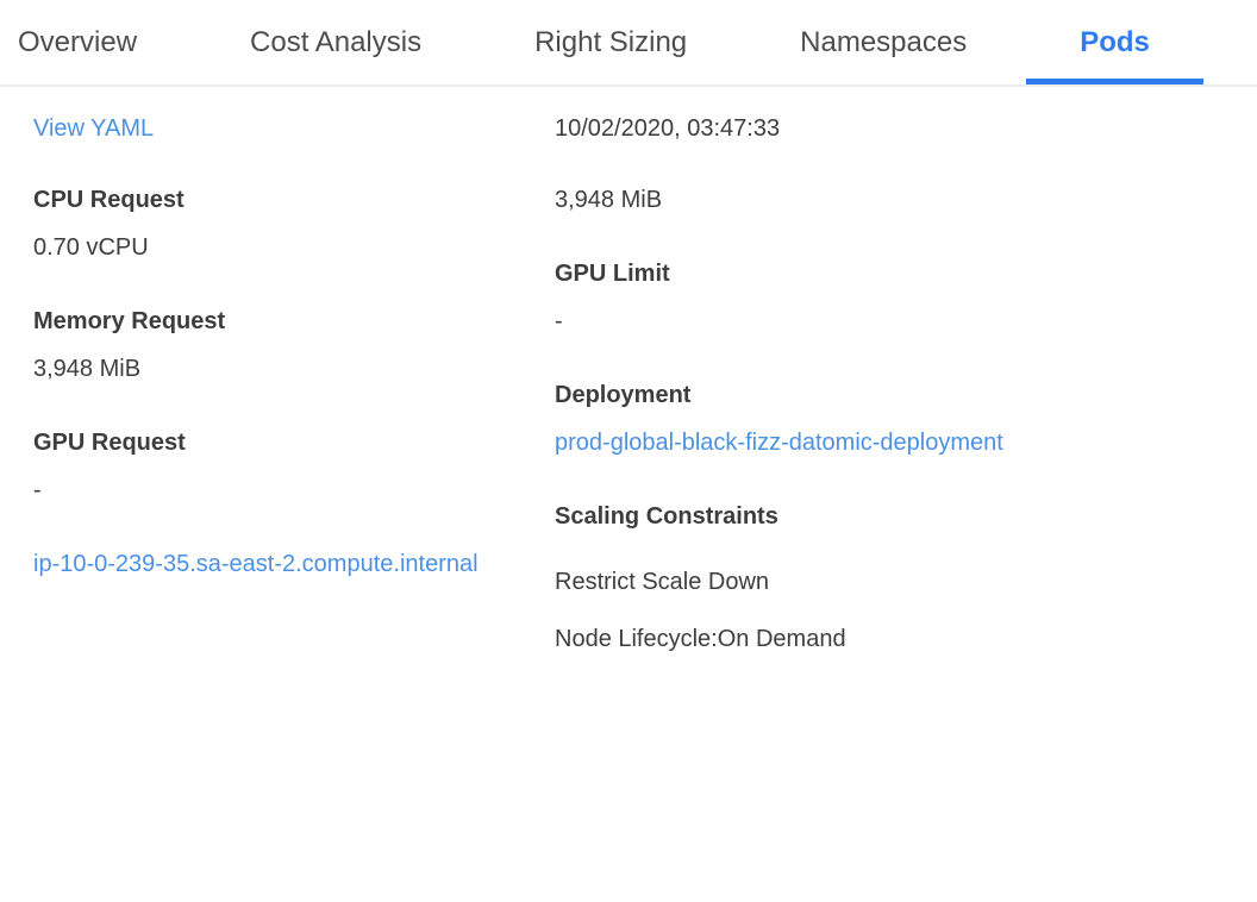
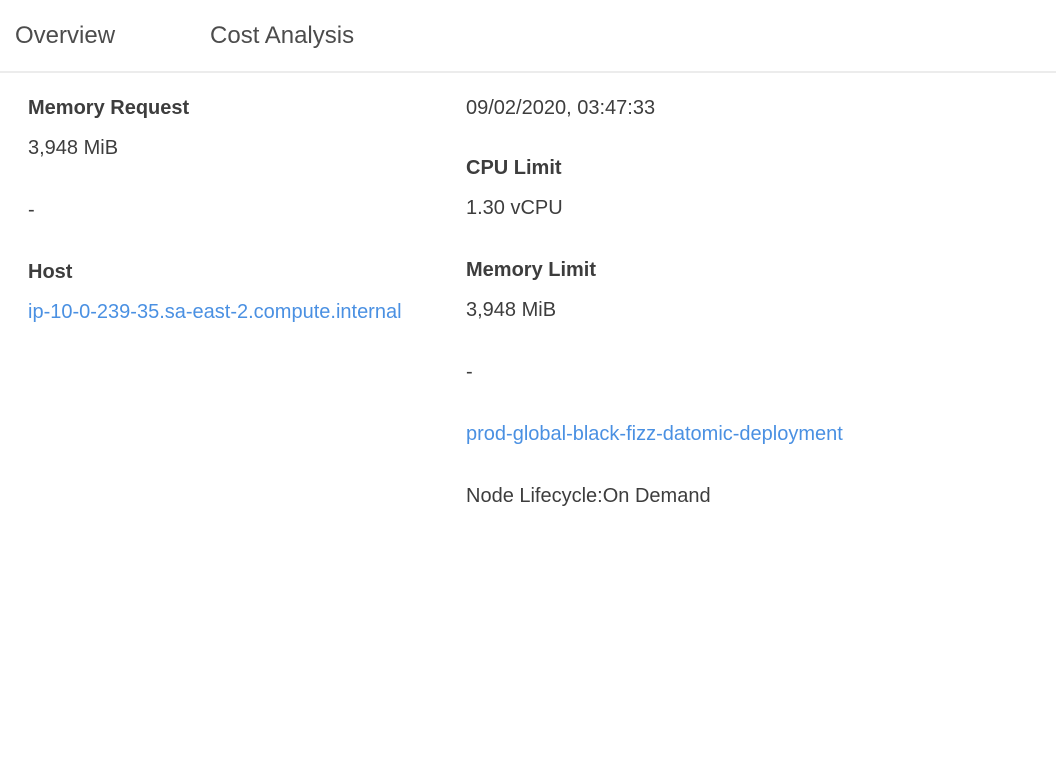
  Overview
  Cost Analysis
- Right Sizing
- Namespaces
- Pods
- View YAML
- CPU Request
- 0.70 vCPU
  Memory Request
  3,948 MiB
- GPU Request
  -
+ Host
  ip-10-0-239-35.sa-east-2.compute.internal
- 10/02/2020, 03:47:33
+ 09/02/2020, 03:47:33
+ CPU Limit
+ 1.30 vCPU
+ Memory Limit
  3,948 MiB
- GPU Limit
  -
- Deployment
  prod-global-black-fizz-datomic-deployment
- Scaling Constraints
- Restrict Scale Down
  Node Lifecycle:On Demand
